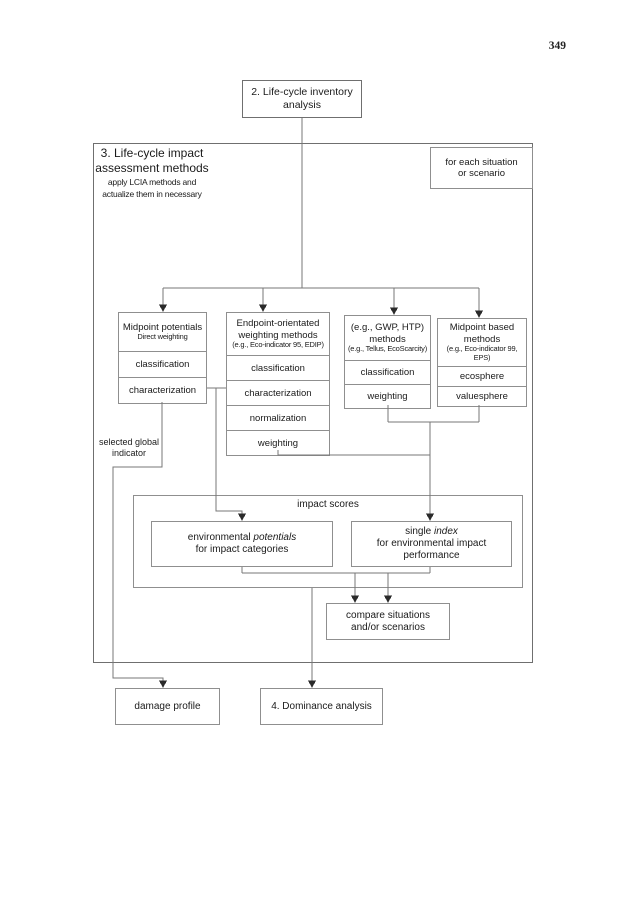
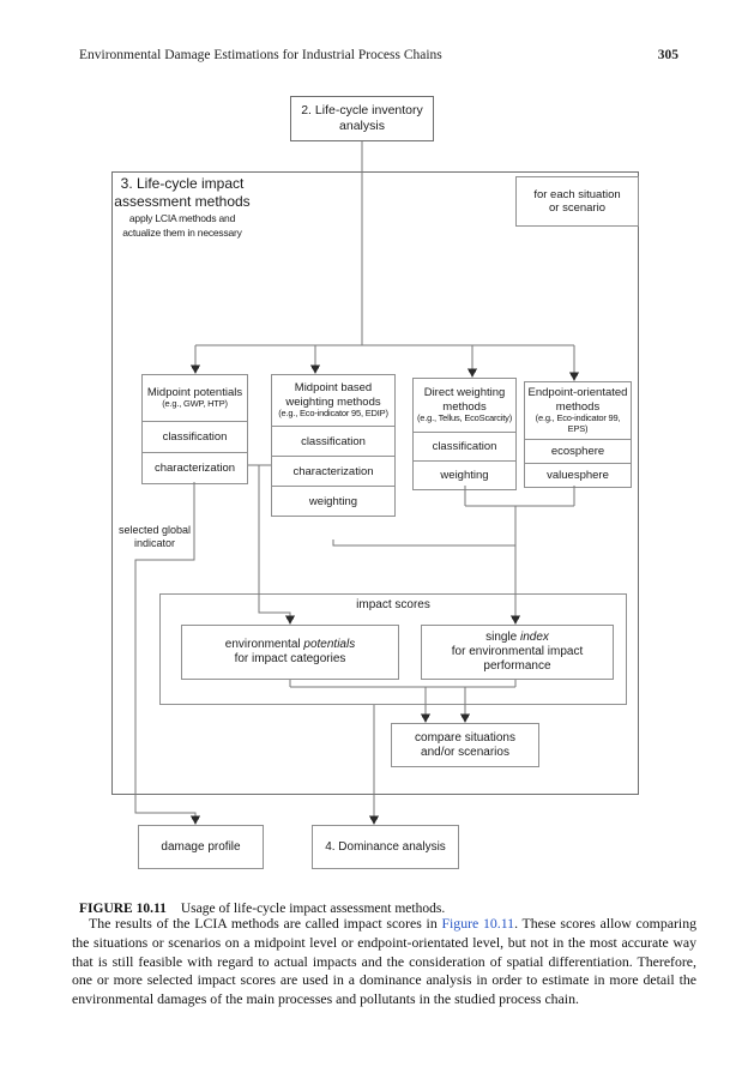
+ Environmental Damage Estimations for Industrial Process Chains
- 349
+ 305
  2. Life-cycle inventory
  analysis
  3. Life-cycle impact
  assessment methods
  apply LCIA methods and
  actualize them in necessary
  for each situation
  or scenario
  Midpoint potentials
- Direct weighting
+ (e.g., GWP, HTP)
  classification
  characterization
- Endpoint-orientated
+ Midpoint based
  weighting methods
  (e.g., Eco-indicator 95, EDIP)
  classification
  characterization
- normalization
  weighting
- (e.g., GWP, HTP)
+ Direct weighting
  methods
  (e.g., Tellus, EcoScarcity)
  classification
  weighting
- Midpoint based
+ Endpoint-orientated
  methods
  (e.g., Eco-indicator 99,
  EPS)
  ecosphere
  valuesphere
  selected global
  indicator
  impact scores
  environmental potentials
  for impact categories
  single index
  for environmental impact
  performance
  compare situations
  and/or scenarios
  damage profile
  4. Dominance analysis
+ FIGURE 10.11 Usage of life-cycle impact assessment methods.
+ The results of the LCIA methods are called impact scores in Figure 10.11. These scores allow comparing the situations or scenarios on a midpoint level or endpoint-orientated level, but not in the most accurate way that is still feasible with regard to actual impacts and the consideration of spatial differentiation. Therefore, one or more selected impact scores are used in a dominance analysis in order to estimate in more detail the environmental damages of the main processes and pollutants in the studied process chain.
